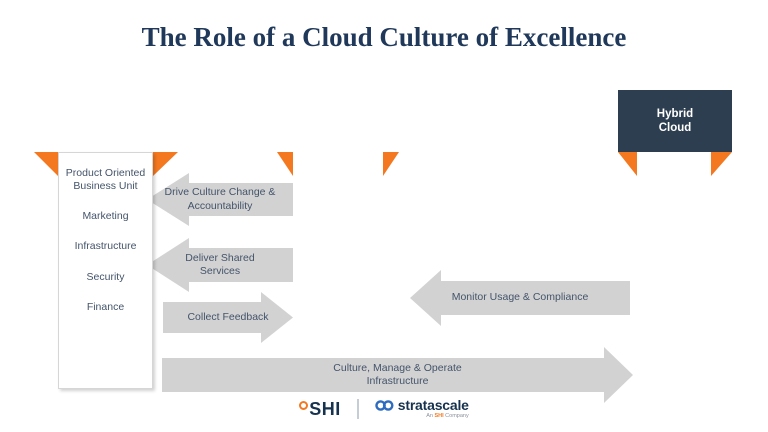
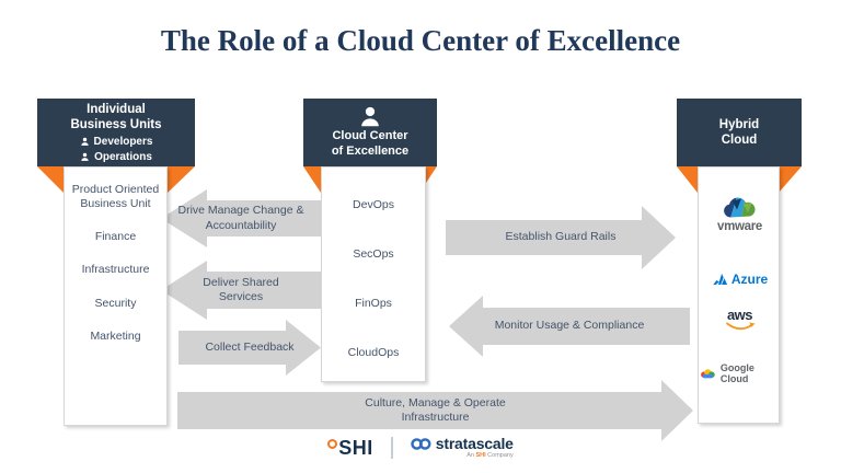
- The Role of a Cloud Culture of Excellence
+ The Role of a Cloud Center of Excellence
+ Individual Business Units
+ Developers
+ Operations
+ Cloud Center of Excellence
  Hybrid Cloud
- Drive Culture Change & Accountability
+ Drive Manage Change & Accountability
  Deliver Shared Services
  Collect Feedback
+ Establish Guard Rails
  Monitor Usage & Compliance
  Culture, Manage & Operate Infrastructure
  Product Oriented Business Unit
- Marketing
+ Finance
  Infrastructure
  Security
- Finance
+ Marketing
+ DevOps
+ SecOps
+ FinOps
+ CloudOps
+ vmware
+ Azure
+ aws
+ Google Cloud
  SHI
  stratascale
